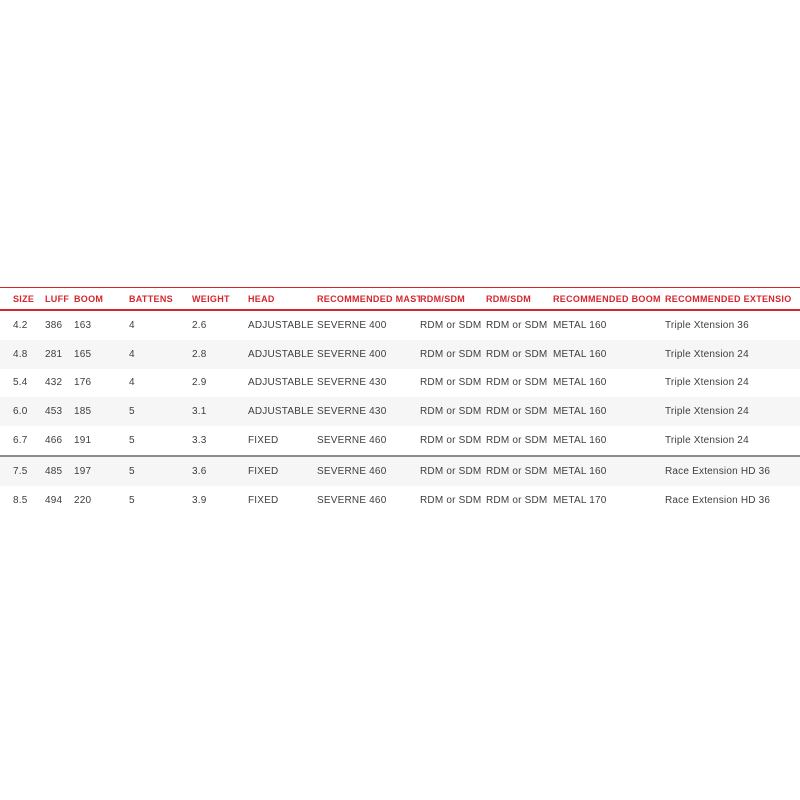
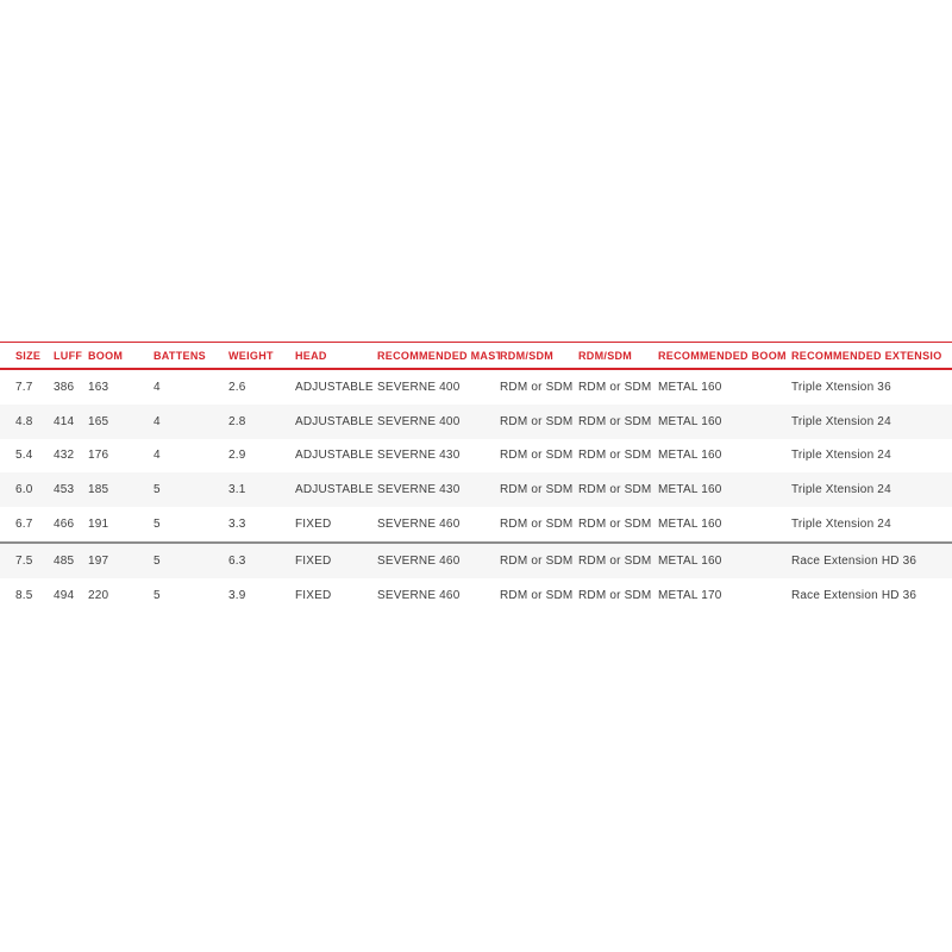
  SIZE
  LUFF
  BOOM
  BATTENS
  WEIGHT
  HEAD
  RECOMMENDED MAST
  RDM/SDM
  RDM/SDM
  RECOMMENDED BOOM
  RECOMMENDED EXTENSIO
- 4.2
+ 7.7
  386
  163
  4
  2.6
  ADJUSTABLE
  SEVERNE 400
  RDM or SDM
  RDM or SDM
  METAL 160
  Triple Xtension 36
  4.8
- 281
+ 414
  165
  4
  2.8
  ADJUSTABLE
  SEVERNE 400
  RDM or SDM
  RDM or SDM
  METAL 160
  Triple Xtension 24
  5.4
  432
  176
  4
  2.9
  ADJUSTABLE
  SEVERNE 430
  RDM or SDM
  RDM or SDM
  METAL 160
  Triple Xtension 24
  6.0
  453
  185
  5
  3.1
  ADJUSTABLE
  SEVERNE 430
  RDM or SDM
  RDM or SDM
  METAL 160
  Triple Xtension 24
  6.7
  466
  191
  5
  3.3
  FIXED
  SEVERNE 460
  RDM or SDM
  RDM or SDM
  METAL 160
  Triple Xtension 24
  7.5
  485
  197
  5
- 3.6
+ 6.3
  FIXED
  SEVERNE 460
  RDM or SDM
  RDM or SDM
  METAL 160
  Race Extension HD 36
  8.5
  494
  220
  5
  3.9
  FIXED
  SEVERNE 460
  RDM or SDM
  RDM or SDM
  METAL 170
  Race Extension HD 36
